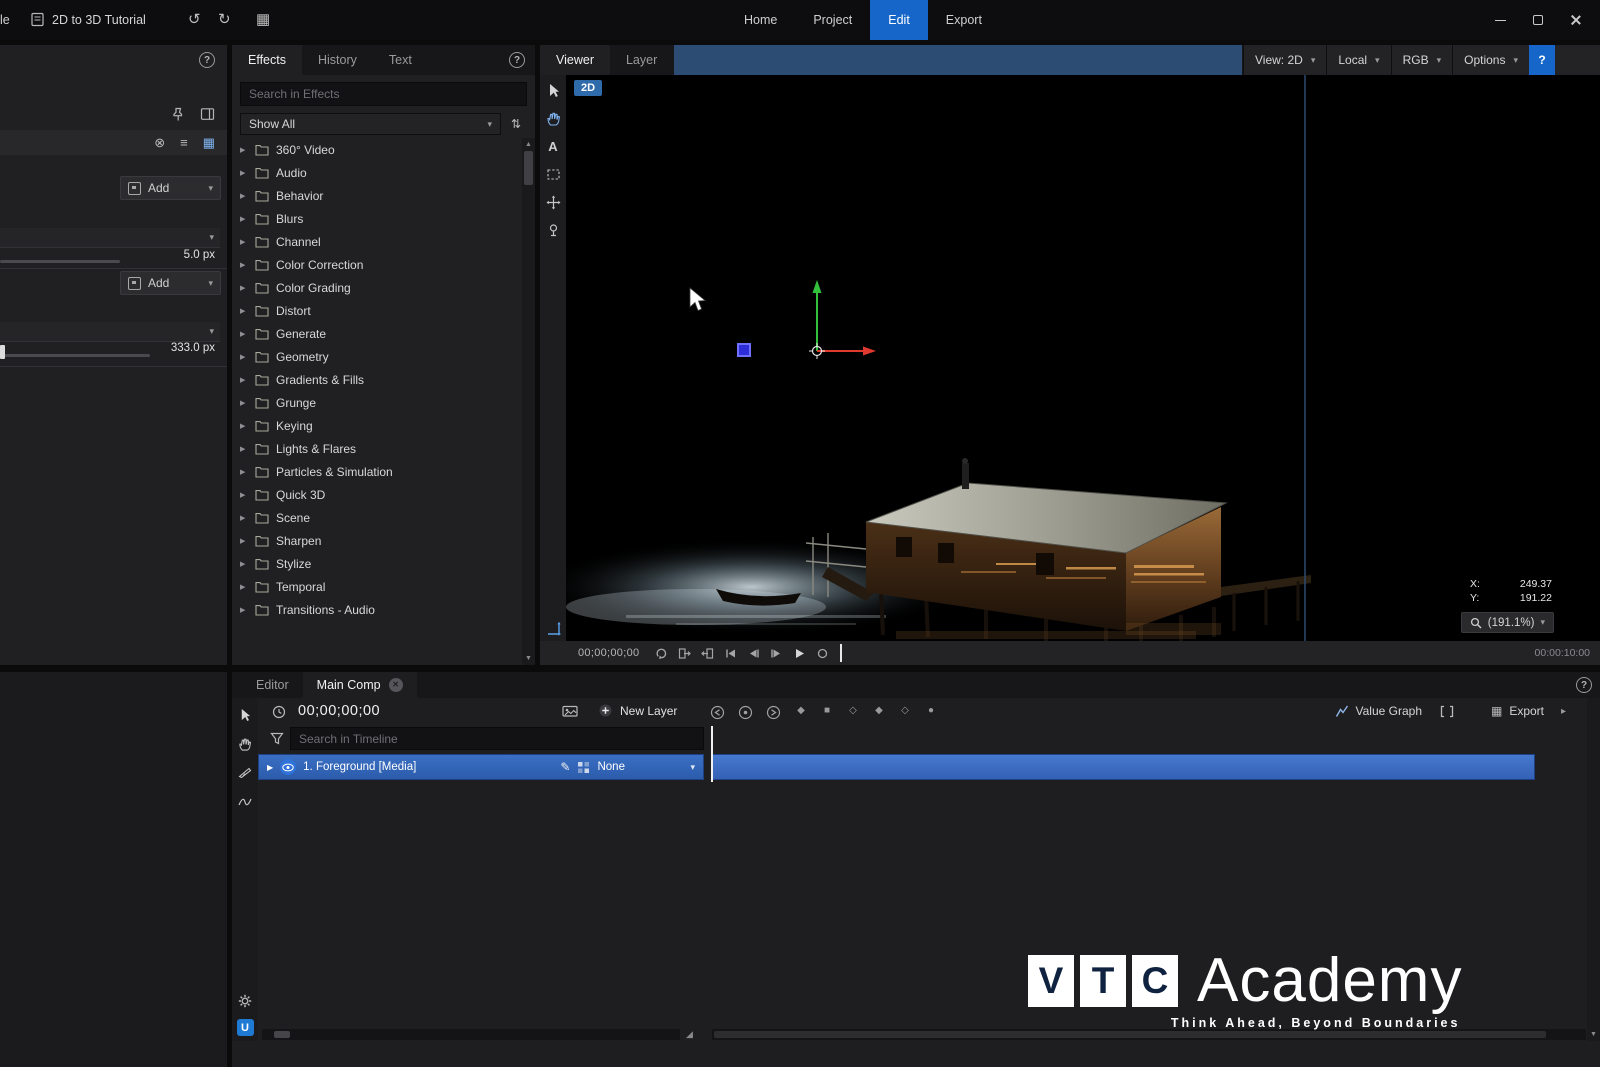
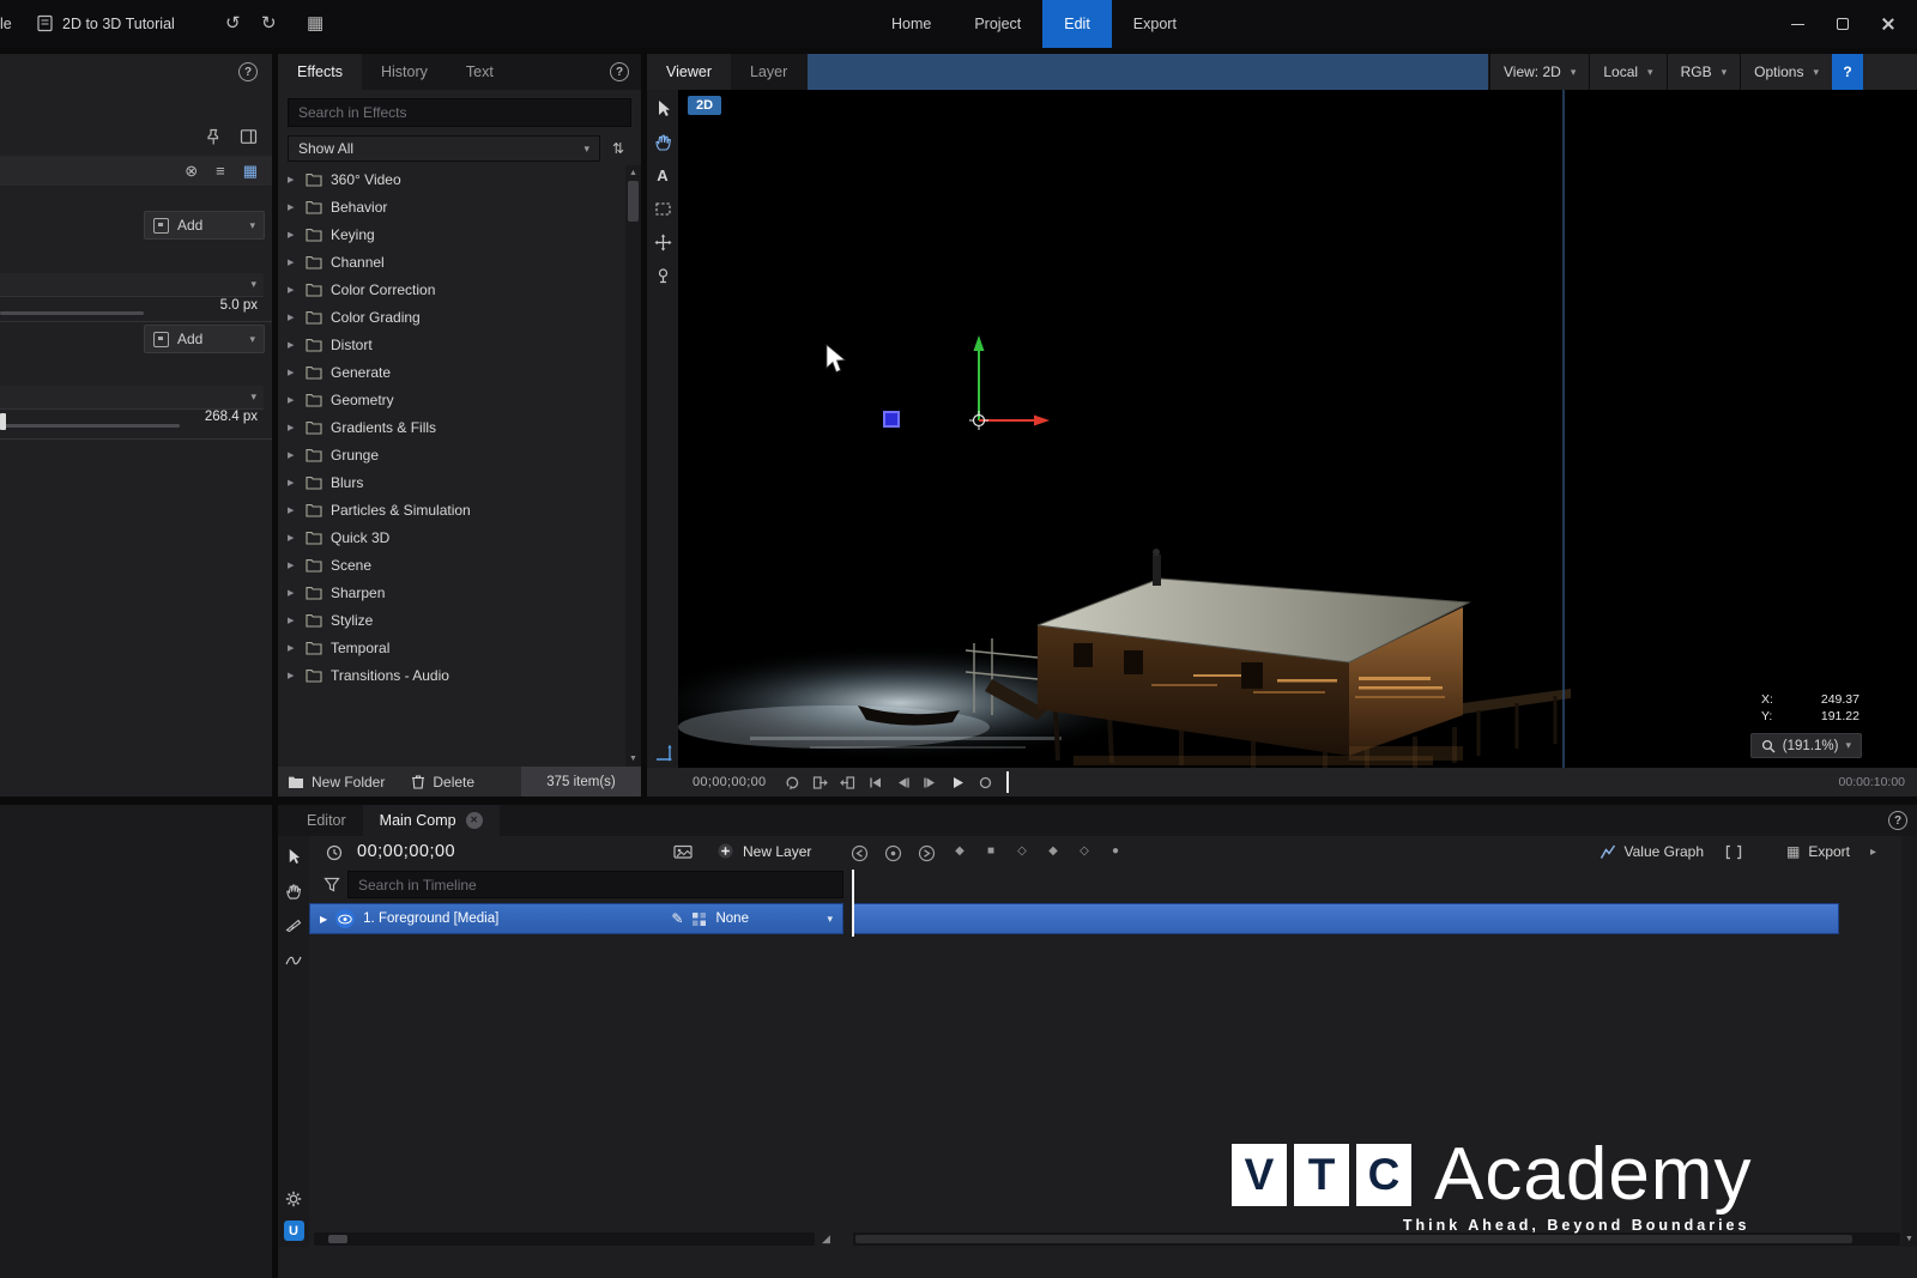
  le
  2D to 3D Tutorial
  ↺
  ↻
  ▦
  Home
  Project
  Edit
  Export
  ?
  ⊗
  ≡
  ▦
  Add
  ▾
  ▾
  5.0 px
  Add
  ▾
  ▾
- 333.0 px
+ 268.4 px
  Effects
  History
  Text
  ?
  Search in Effects
  Show All
  ▾
  ⇅
  360° Video
- Audio
  Behavior
- Blurs
+ Keying
  Channel
  Color Correction
  Color Grading
  Distort
  Generate
  Geometry
  Gradients & Fills
  Grunge
- Keying
+ Blurs
- Lights & Flares
  Particles & Simulation
  Quick 3D
  Scene
  Sharpen
  Stylize
  Temporal
  Transitions - Audio
+ New Folder
+ Delete
+ 375 item(s)
  Viewer
  Layer
  View: 2D
  ▾
  Local
  ▾
  RGB
  ▾
  Options
  ▾
  ?
  A
  2D
  X:
  249.37
  Y:
  191.22
  (191.1%)
  ▾
  00;00;00;00
  00:00:10:00
  Editor
  Main Comp
  ✕
  ?
  00;00;00;00
  New Layer
  ◆
  ■
  ◇
  ◆
  ◇
  ●
  Value Graph
  ▦
  Export
  ▸
  Search in Timeline
  U
  ▶
  1. Foreground [Media]
  ✎
  None
  ▾
  ◢
  V
  T
  C
  Academy
  Think Ahead, Beyond Boundaries
